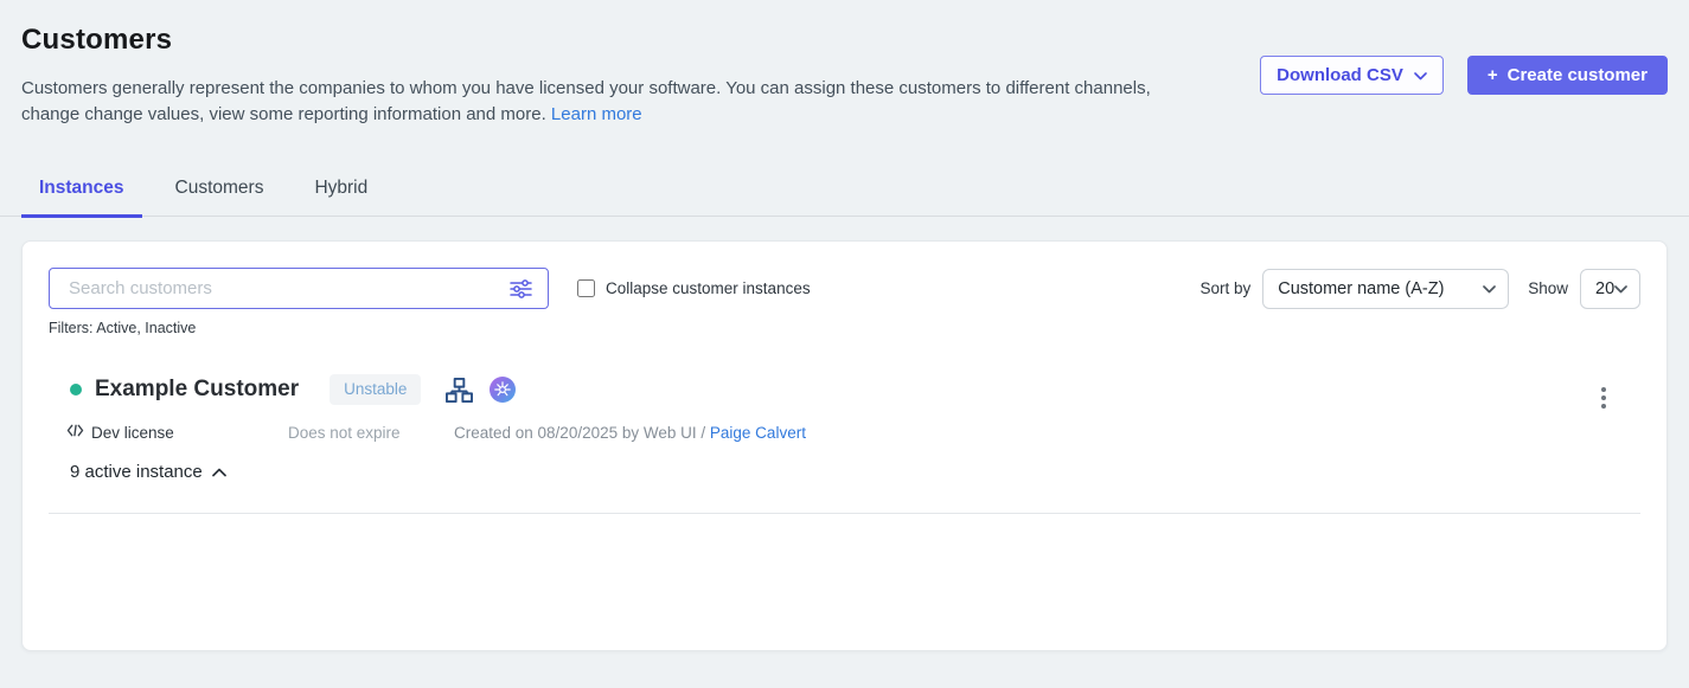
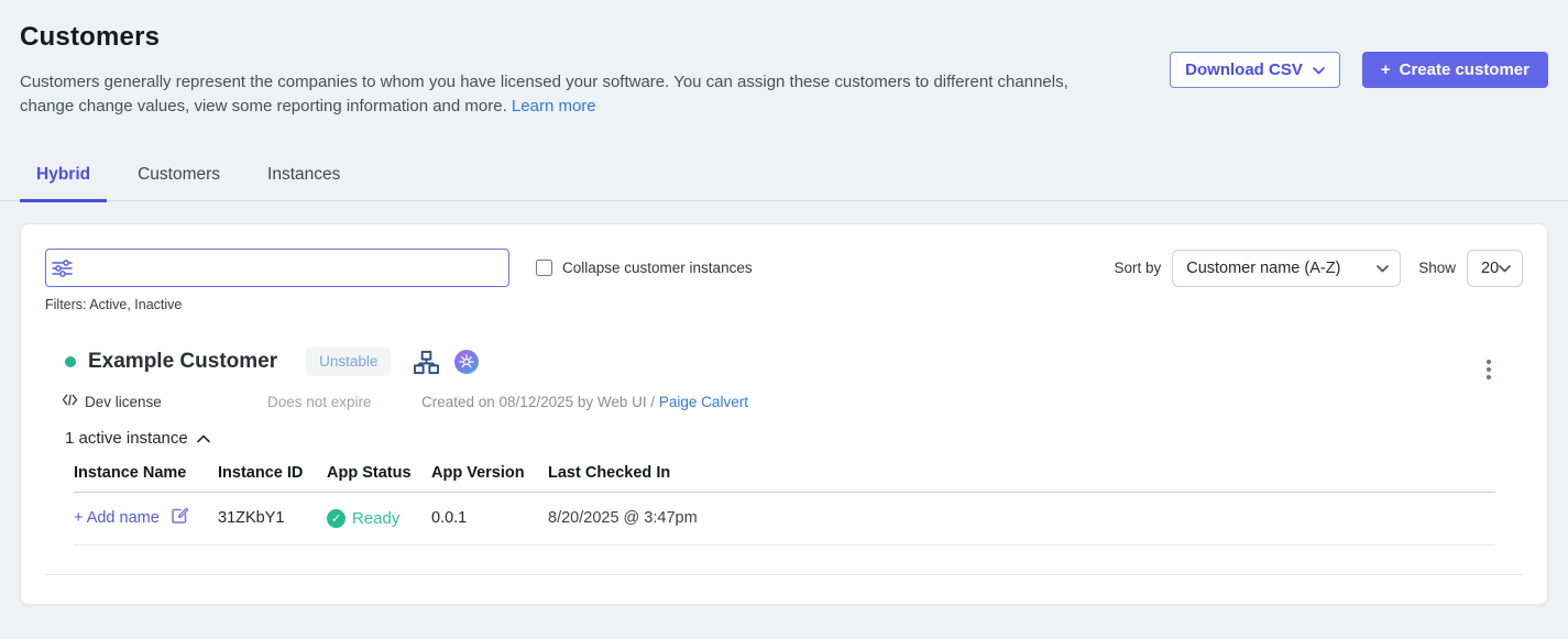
  Customers
  Customers generally represent the companies to whom you have licensed your software. You can assign these customers to different channels, change change values, view some reporting information and more. Learn more
  Download CSV
  +
  Create customer
- Instances
+ Hybrid
  Customers
- Hybrid
+ Instances
- Search customers
  Collapse customer instances
  Sort by
  Customer name (A-Z)
  Show
  20
  Filters: Active, Inactive
  Example Customer
  Unstable
  Dev license
  Does not expire
- Created on 08/20/2025 by Web UI / Paige Calvert
+ Created on 08/12/2025 by Web UI / Paige Calvert
- 9 active instance
+ 1 active instance
+ Instance Name
+ Instance ID
+ App Status
+ App Version
+ Last Checked In
+ + Add name
+ 31ZKbY1
+ ✓
+ Ready
+ 0.0.1
+ 8/20/2025 @ 3:47pm
